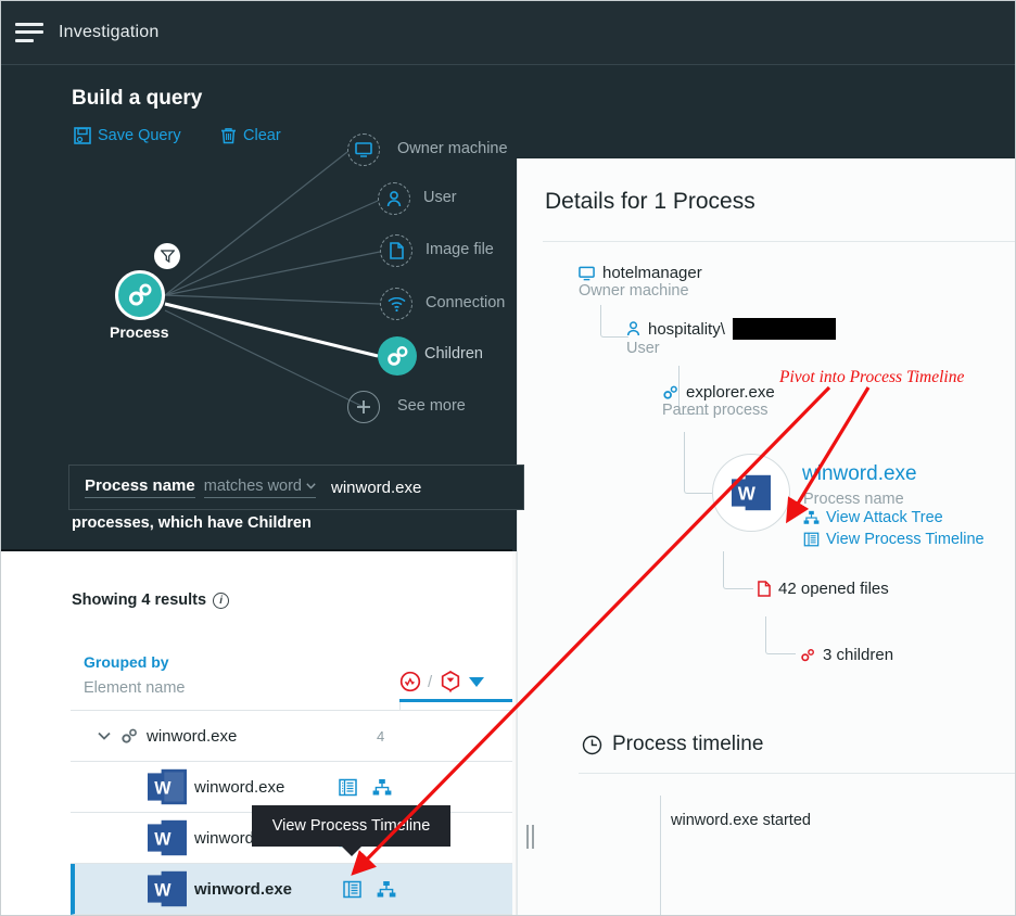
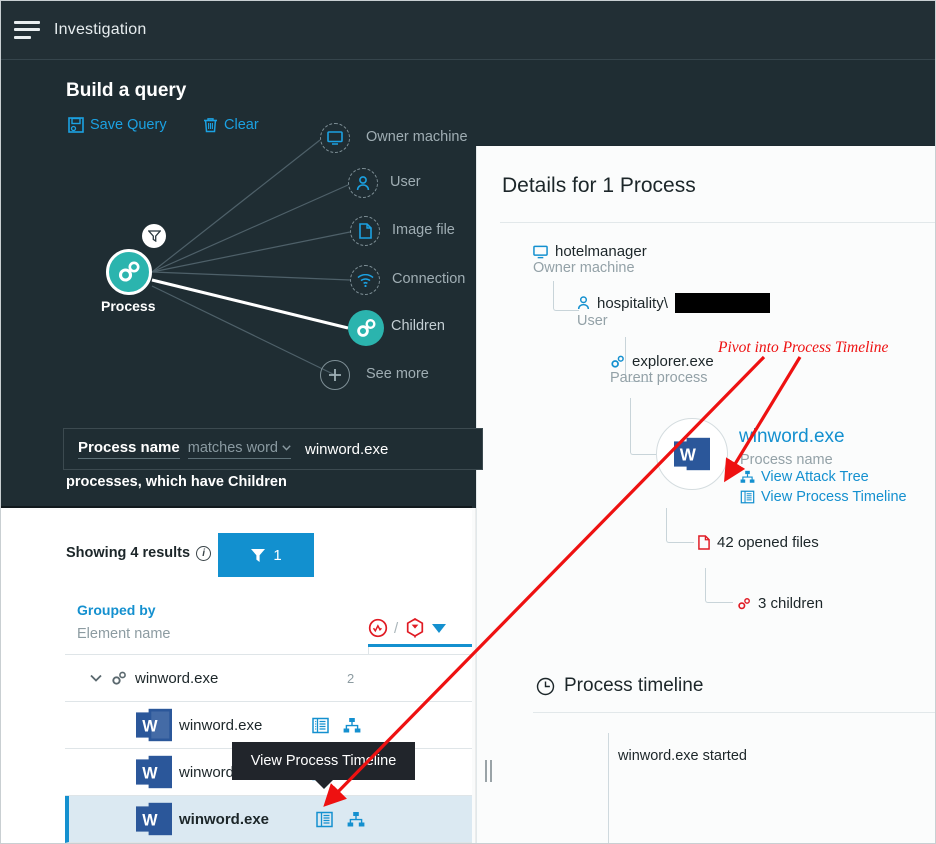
  Investigation
  Build a query
  Save Query
  Clear
  Owner machine
  User
  Image file
  Connection
  Children
  See more
  Process
  Process name
  matches word
  winword.exe
  processes, which have Children
  Showing 4 results
  i
+ 1
  Grouped by
  Element name
  /
  winword.exe
- 4
+ 2
  W
  winword.exe
  W
  W
  winword.exe
  View Process Timline
  Details for 1 Process
  hotelmanager
  Owner machine
  hospitality\
  User
  explorer.exe
  Parent process
  W
  winword.exe
  Process name
  View Attack Tree
  View Process Timeline
  42 opened files
  3 children
  Process timeline
  winword.exe started
  Pivot into Process Timeline
